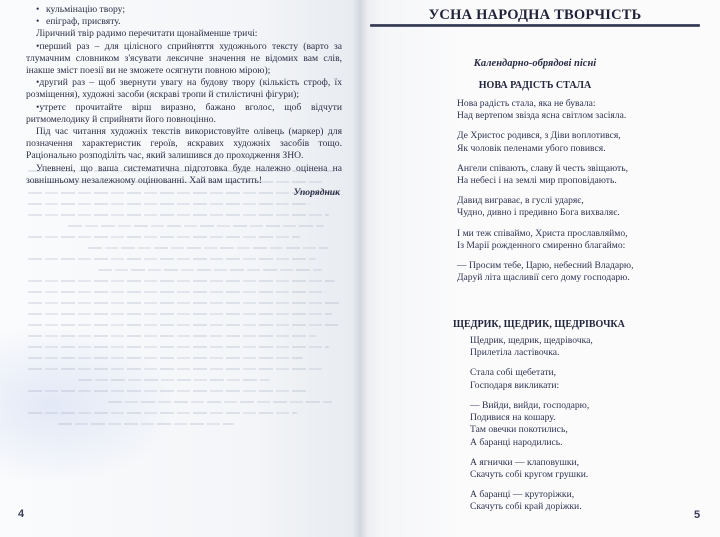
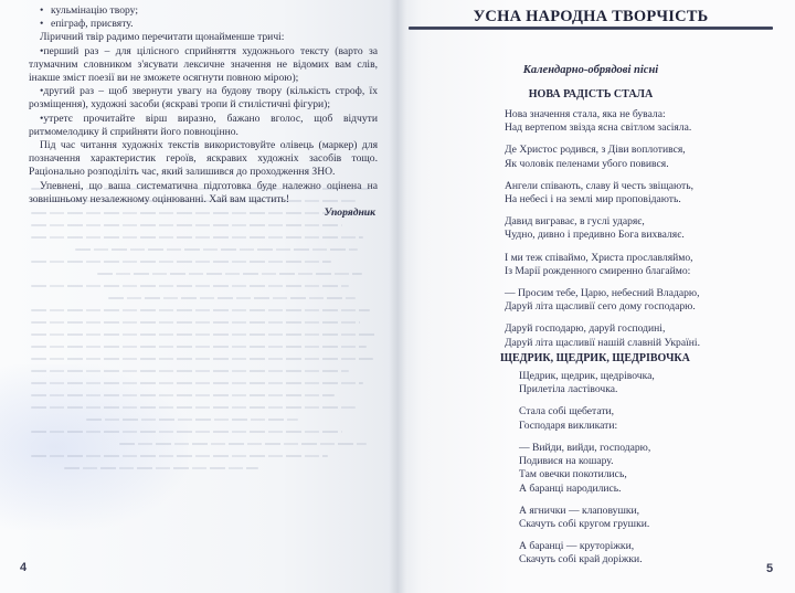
  • кульмінацію твору;
  • епіграф, присвяту.
  Ліричний твір радимо перечитати щонайменше тричі:
  •перший раз – для цілісного сприйняття художнього тексту (варто за тлумачним словником з'ясувати лексичне значення не відомих вам слів, інакше зміст поезії ви не зможете осягнути повною мірою);
  •другий раз – щоб звернути увагу на будову твору (кількість строф, їх розміщення), художні засоби (яскраві тропи й стилістичні фігури);
  •утретє прочитайте вірш виразно, бажано вголос, щоб відчути ритмомелодику й сприйняти його повноцінно.
  Під час читання художніх текстів використовуйте олівець (маркер) для позначення характеристик героїв, яскравих художніх засобів тощо. Раціонально розподіліть час, який залишився до проходження ЗНО.
  Упевнені, що ваша систематична підготовка буде належно оцінена на зовнішньому незалежному оцінюванні. Хай вам щастить!
  Упорядник
  4
  УСНА НАРОДНА ТВОРЧІСТЬ
  Календарно-обрядові пісні
  НОВА РАДІСТЬ СТАЛА
- Нова радість стала, яка не бувала:
+ Нова значення стала, яка не бувала:
  Над вертепом звізда ясна світлом засіяла.
  Де Христос родився, з Діви воплотився,
  Як чоловік пеленами убого повився.
  Ангели співають, славу й честь звіщають,
  На небесі і на землі мир проповідають.
  Давид виграває, в гуслі ударяє,
  Чудно, дивно і предивно Бога вихваляє.
  І ми теж співаймо, Христа прославляймо,
  Із Марії рожденного смиренно благаймо:
  — Просим тебе, Царю, небесний Владарю,
  Даруй літа щасливії сего дому господарю.
+ Даруй господарю, даруй господині,
+ Даруй літа щасливії нашій славній Україні.
  ЩЕДРИК, ЩЕДРИК, ЩЕДРІВОЧКА
  Щедрик, щедрик, щедрівочка,
  Прилетіла ластівочка.
  Стала собі щебетати,
  Господаря викликати:
  — Вийди, вийди, господарю,
  Подивися на кошару.
  Там овечки покотились,
  А баранці народились.
  А ягнички — клаповушки,
  Скачуть собі кругом грушки.
  А баранці — круторіжки,
  Скачуть собі край доріжки.
  5
